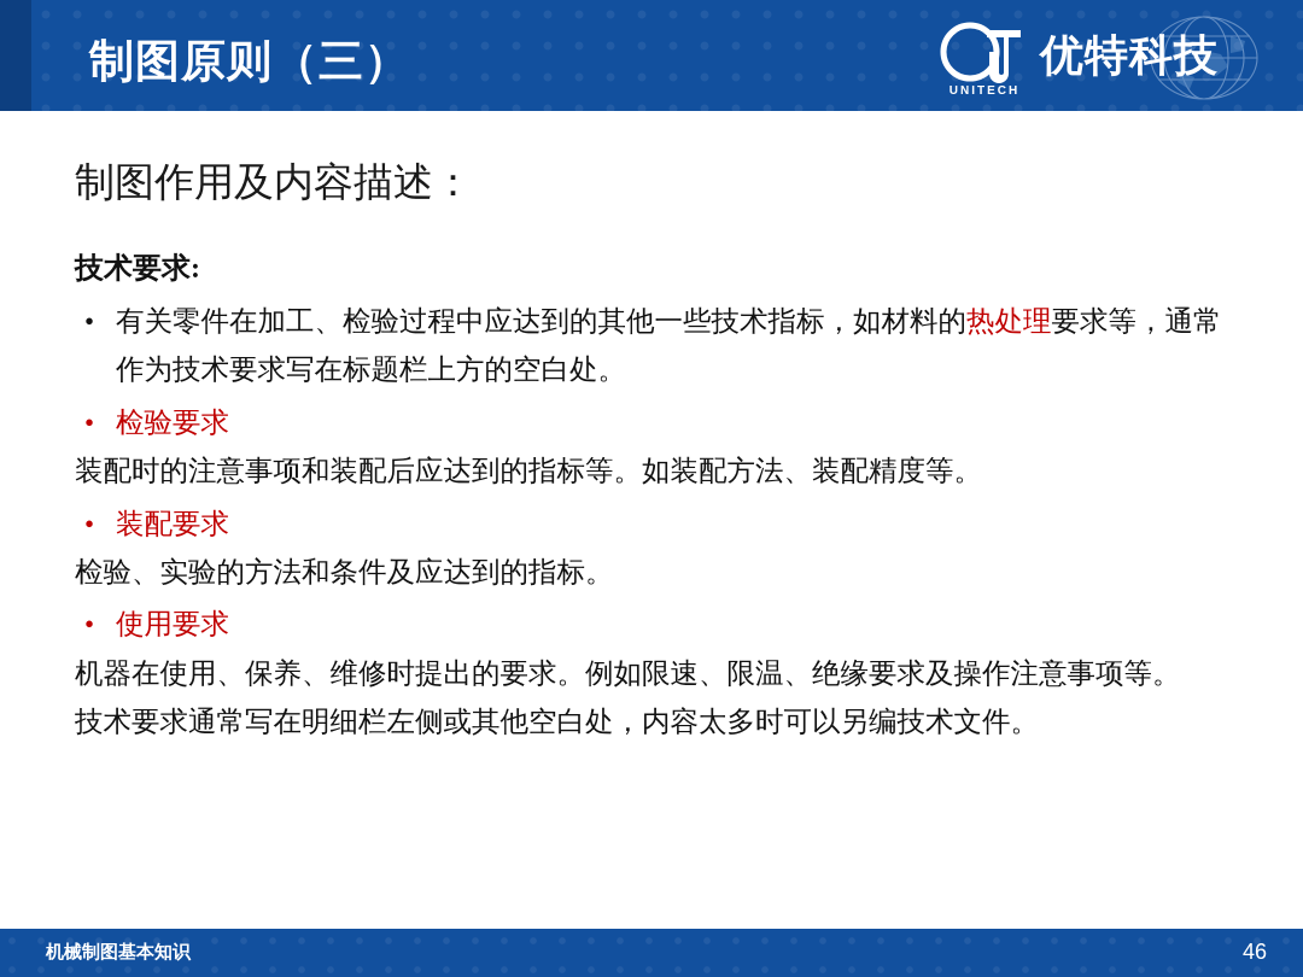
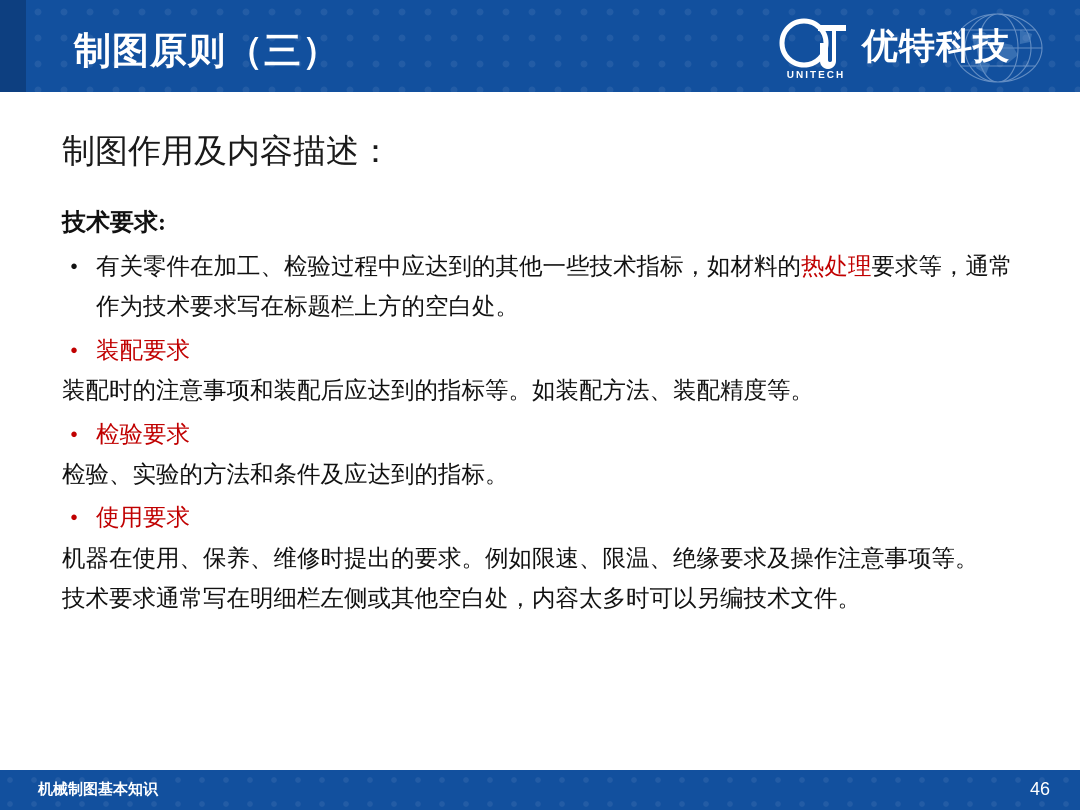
  制图原则（三）
  UNITECH
  优特科技
  制图作用及内容描述：
  技术要求:
  •
  有关零件在加工、检验过程中应达到的其他一些技术指标，如材料的热处理要求等，通常作为技术要求写在标题栏上方的空白处。
  •
- 检验要求
+ 装配要求
  装配时的注意事项和装配后应达到的指标等。如装配方法、装配精度等。
  •
- 装配要求
+ 检验要求
  检验、实验的方法和条件及应达到的指标。
  •
  使用要求
  机器在使用、保养、维修时提出的要求。例如限速、限温、绝缘要求及操作注意事项等。
  技术要求通常写在明细栏左侧或其他空白处，内容太多时可以另编技术文件。
  机械制图基本知识
  46
